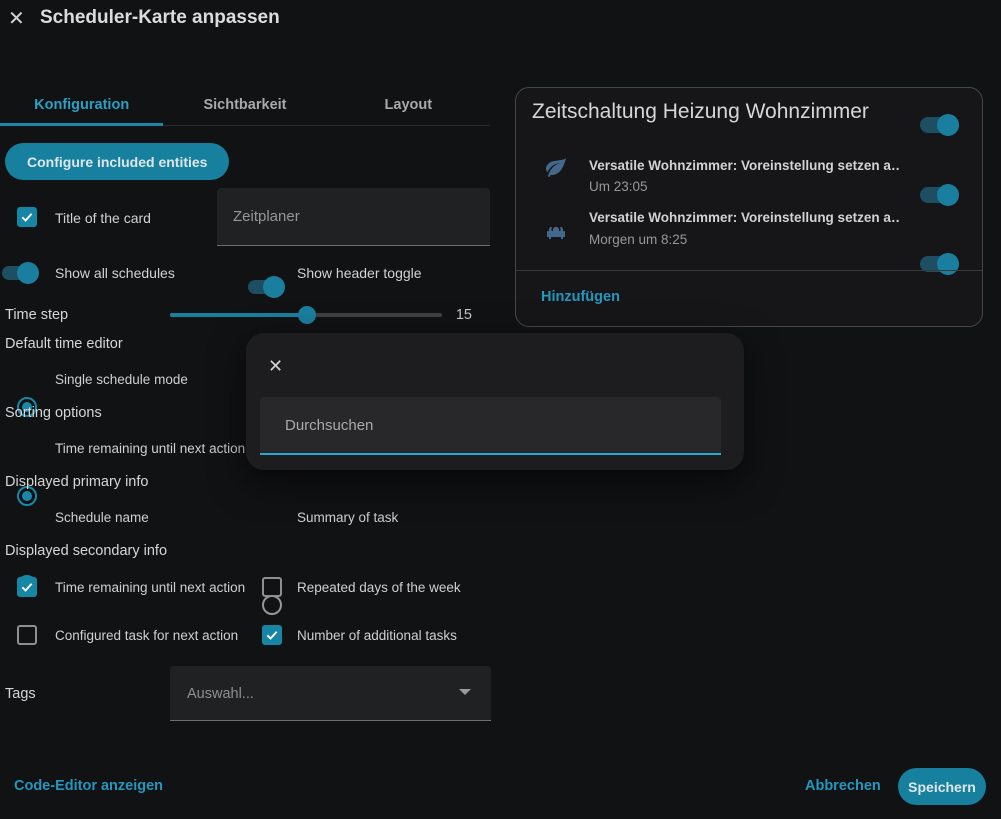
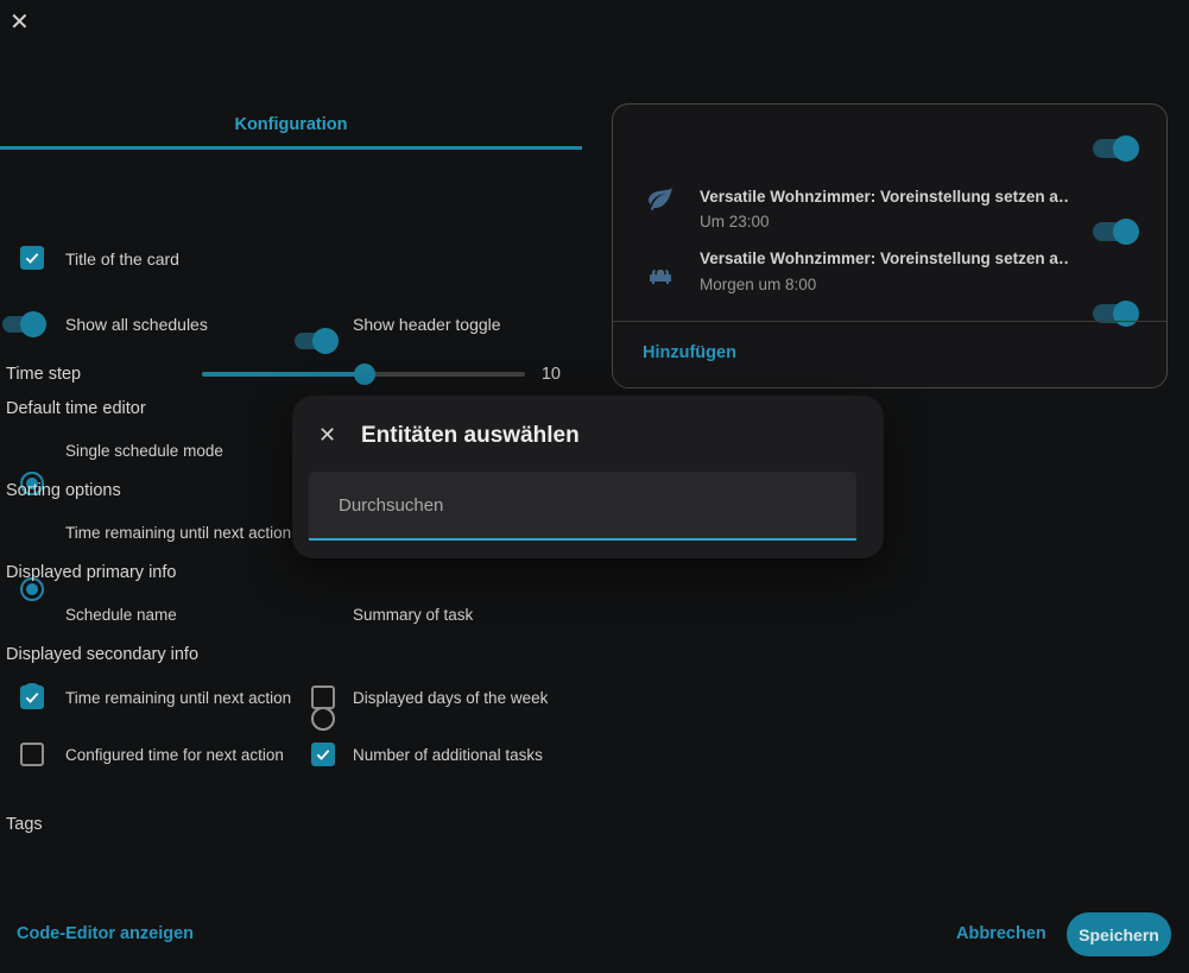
  ✕
- Scheduler-Karte anpassen
  Konfiguration
- Sichtbarkeit
- Layout
- Configure included entities
  Title of the card
- Zeitplaner
  Show all schedules
  Show header toggle
  Time step
- 15
+ 10
  Default time editor
  Single schedule mode
  Sorting options
  Time remaining until next action
  Displayed primary info
  Schedule name
  Summary of task
  Displayed secondary info
  Time remaining until next action
- Repeated days of the week
+ Displayed days of the week
- Configured task for next action
+ Configured time for next action
  Number of additional tasks
  Tags
- Auswahl...
  Code-Editor anzeigen
  Abbrechen
  Speichern
- Zeitschaltung Heizung Wohnzimmer
  Versatile Wohnzimmer: Voreinstellung setzen a…
- Um 23:05
+ Um 23:00
  Versatile Wohnzimmer: Voreinstellung setzen a…
- Morgen um 8:25
+ Morgen um 8:00
  Hinzufügen
  ✕
+ Entitäten auswählen
  Durchsuchen
